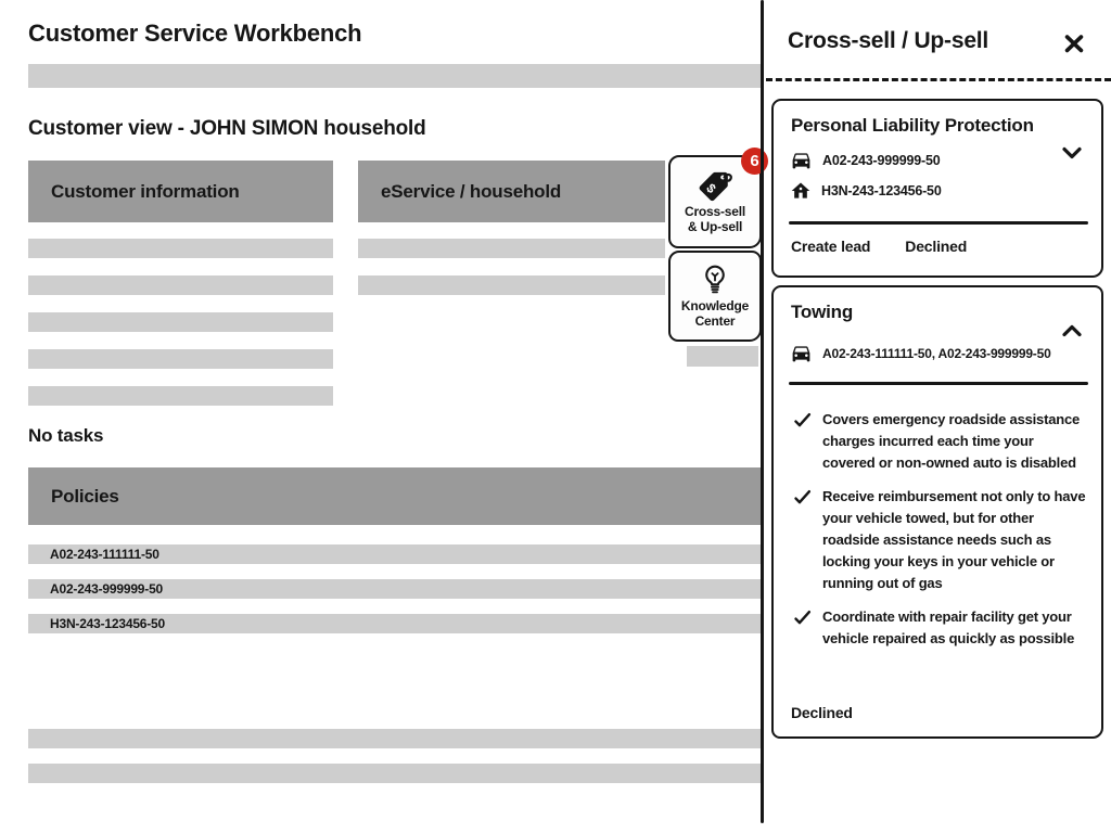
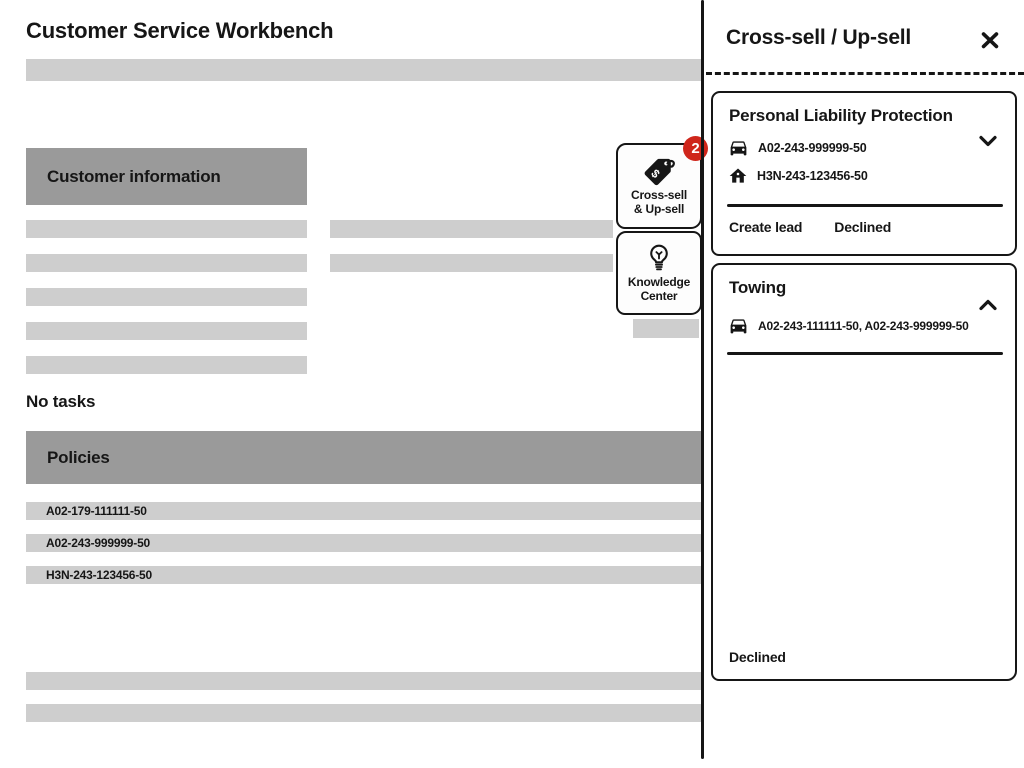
  Customer Service Workbench
- Customer view - JOHN SIMON household
  Customer information
- eService / household
- 6
+ 2
  Cross-sell
  & Up-sell
  Knowledge
  Center
  No tasks
  Policies
- A02-243-111111-50
+ A02-179-111111-50
  A02-243-999999-50
  H3N-243-123456-50
  Cross-sell / Up-sell
  Personal Liability Protection
  A02-243-999999-50
  H3N-243-123456-50
  Create lead
  Declined
  Towing
  A02-243-111111-50, A02-243-999999-50
- Covers emergency roadside assistance charges incurred each time your covered or non-owned auto is disabled
- Receive reimbursement not only to have your vehicle towed, but for other roadside assistance needs such as locking your keys in your vehicle or running out of gas
- Coordinate with repair facility get your vehicle repaired as quickly as possible
  Declined
